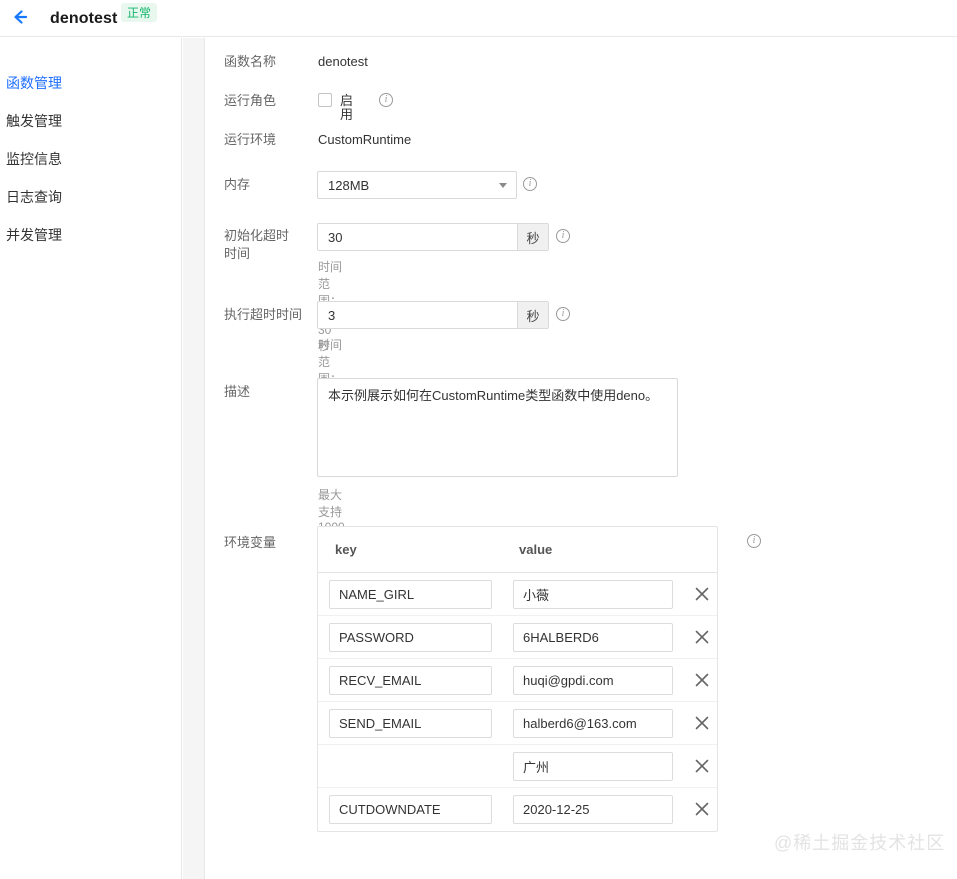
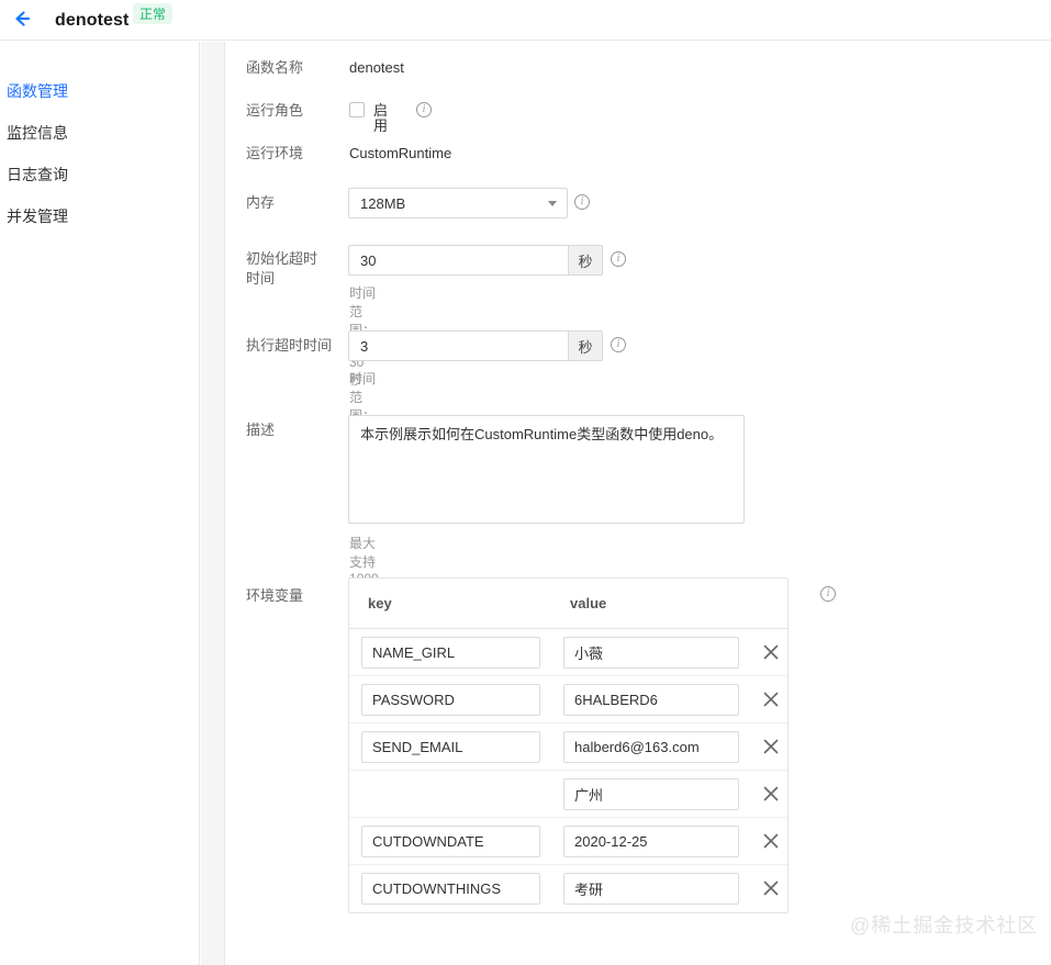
  denotest
  正常
  函数管理
- 触发管理
  监控信息
  日志查询
  并发管理
  函数名称
  denotest
  运行角色
  启用
  i
  运行环境
  CustomRuntime
  内存
  128MB
  i
  初始化超时时间
  30
  秒
  i
  执行超时时间
  3
  秒
  i
  描述
  本示例展示如何在CustomRuntime类型函数中使用deno。
  环境变量
  i
  key
  value
  NAME_GIRL
  小薇
  PASSWORD
  6HALBERD6
- RECV_EMAIL
- huqi@gpdi.com
  SEND_EMAIL
  halberd6@163.com
  广州
  CUTDOWNDATE
  2020-12-25
+ CUTDOWNTHINGS
+ 考研
  @稀土掘金技术社区
